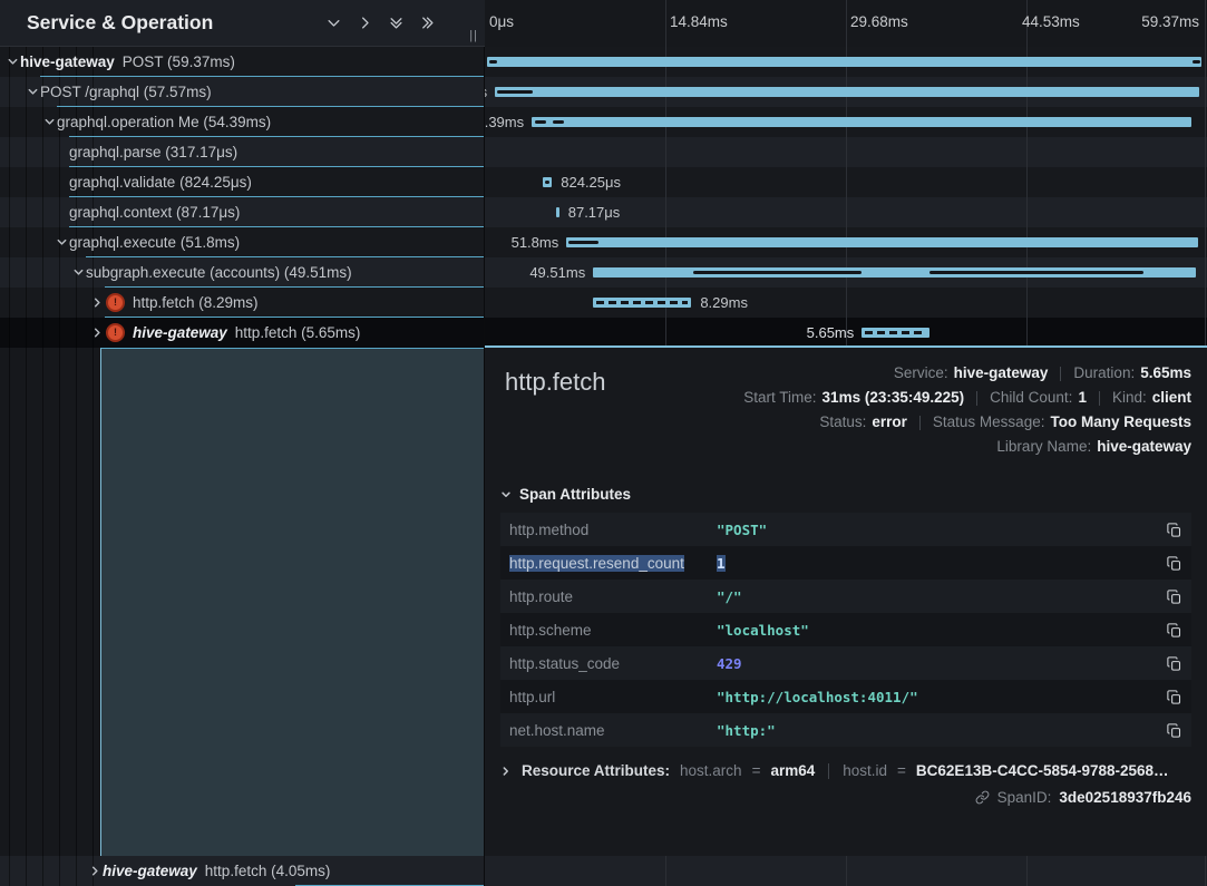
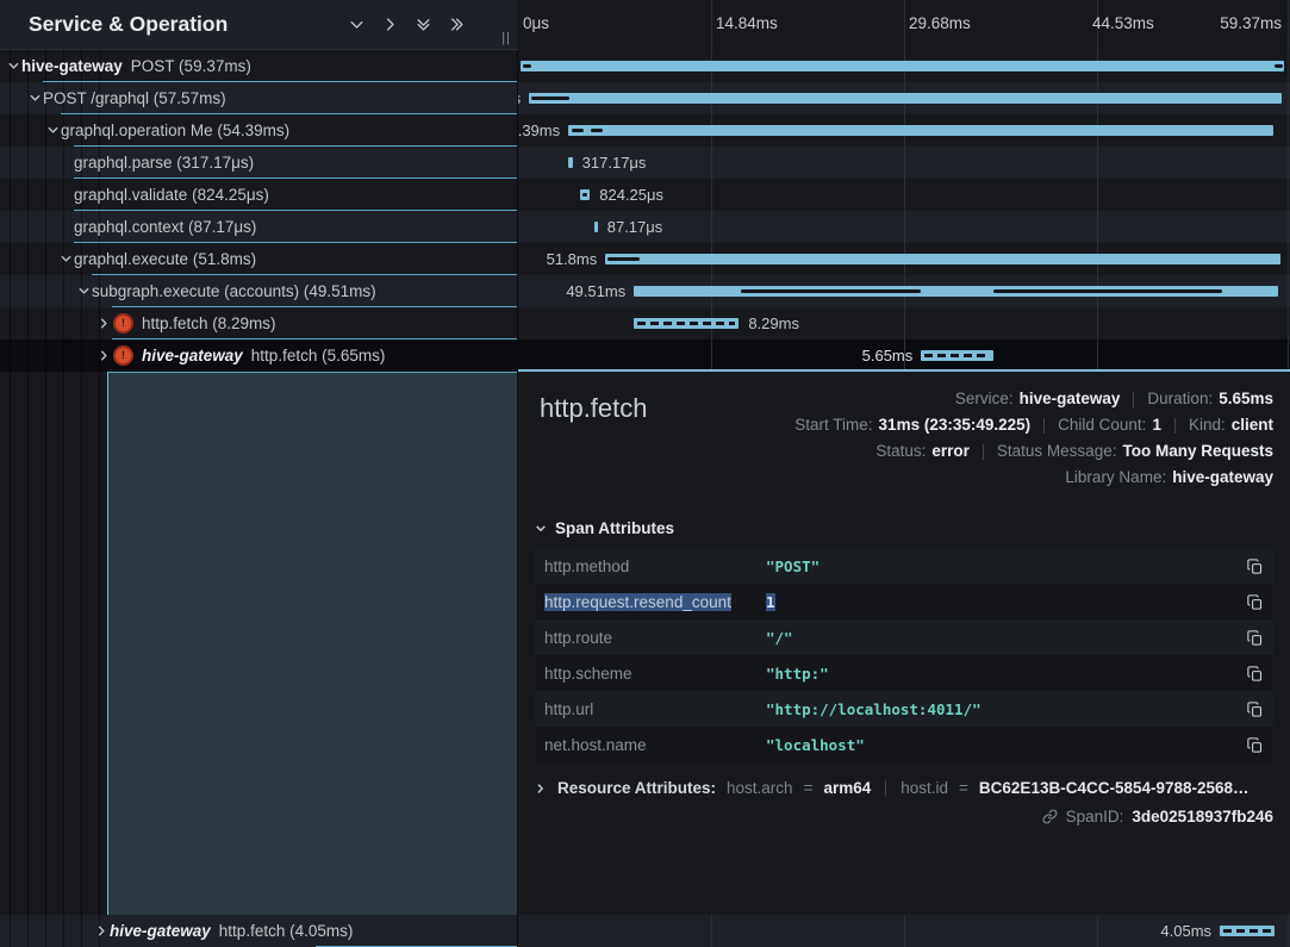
  0μs
  14.84ms
  29.68ms
  44.53ms
  59.37ms
  .39ms
+ 317.17μs
  824.25μs
  87.17μs
  51.8ms
  49.51ms
  8.29ms
  5.65ms
+ 4.05ms
  hive-gateway
  POST (59.37ms)
  POST /graphql (57.57ms)
  graphql.operation Me (54.39ms)
  graphql.parse (317.17μs)
  graphql.validate (824.25μs)
  graphql.context (87.17μs)
  graphql.execute (51.8ms)
  subgraph.execute (accounts) (49.51ms)
  !
  http.fetch (8.29ms)
  !
  hive-gateway
  http.fetch (5.65ms)
  hive-gateway
  http.fetch (4.05ms)
  Service & Operation
  ||
  http.fetch
  Service:
  hive-gateway
  Duration:
  5.65ms
  Start Time:
  31ms (23:35:49.225)
  Child Count:
  1
  Kind:
  client
  Status:
  error
  Status Message:
  Too Many Requests
  Library Name:
  hive-gateway
  Span Attributes
  http.method
  "POST"
  http.request.resend_count
  1
  http.route
  "/"
  http.scheme
- "localhost"
+ "http:"
- http.status_code
- 429
  http.url
  "http://localhost:4011/"
  net.host.name
- "http:"
+ "localhost"
  Resource Attributes:
  host.arch
  =
  arm64
  host.id
  =
  BC62E13B-C4CC-5854-9788-2568…
  SpanID:
  3de02518937fb246
